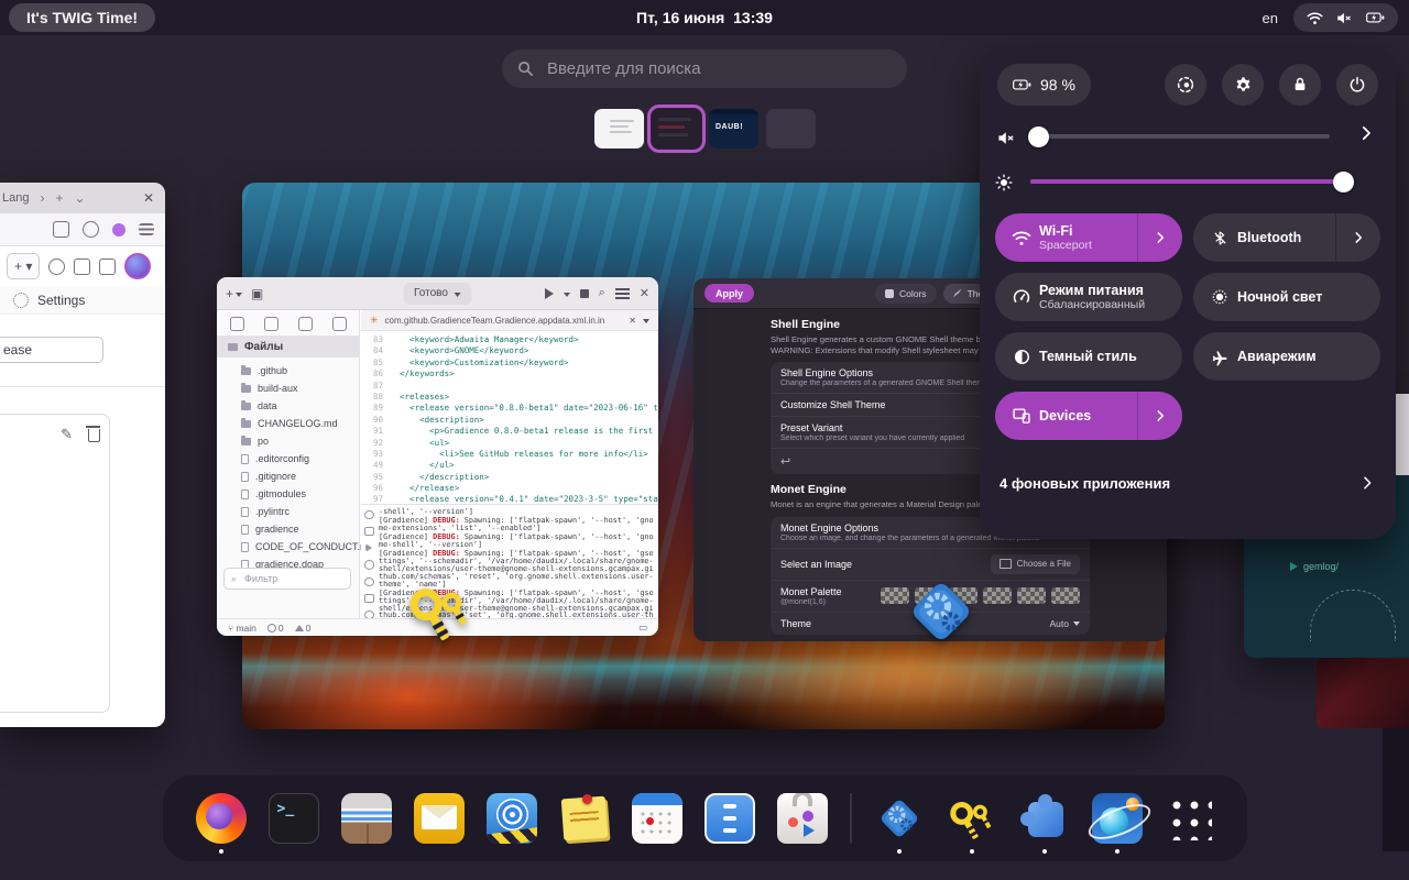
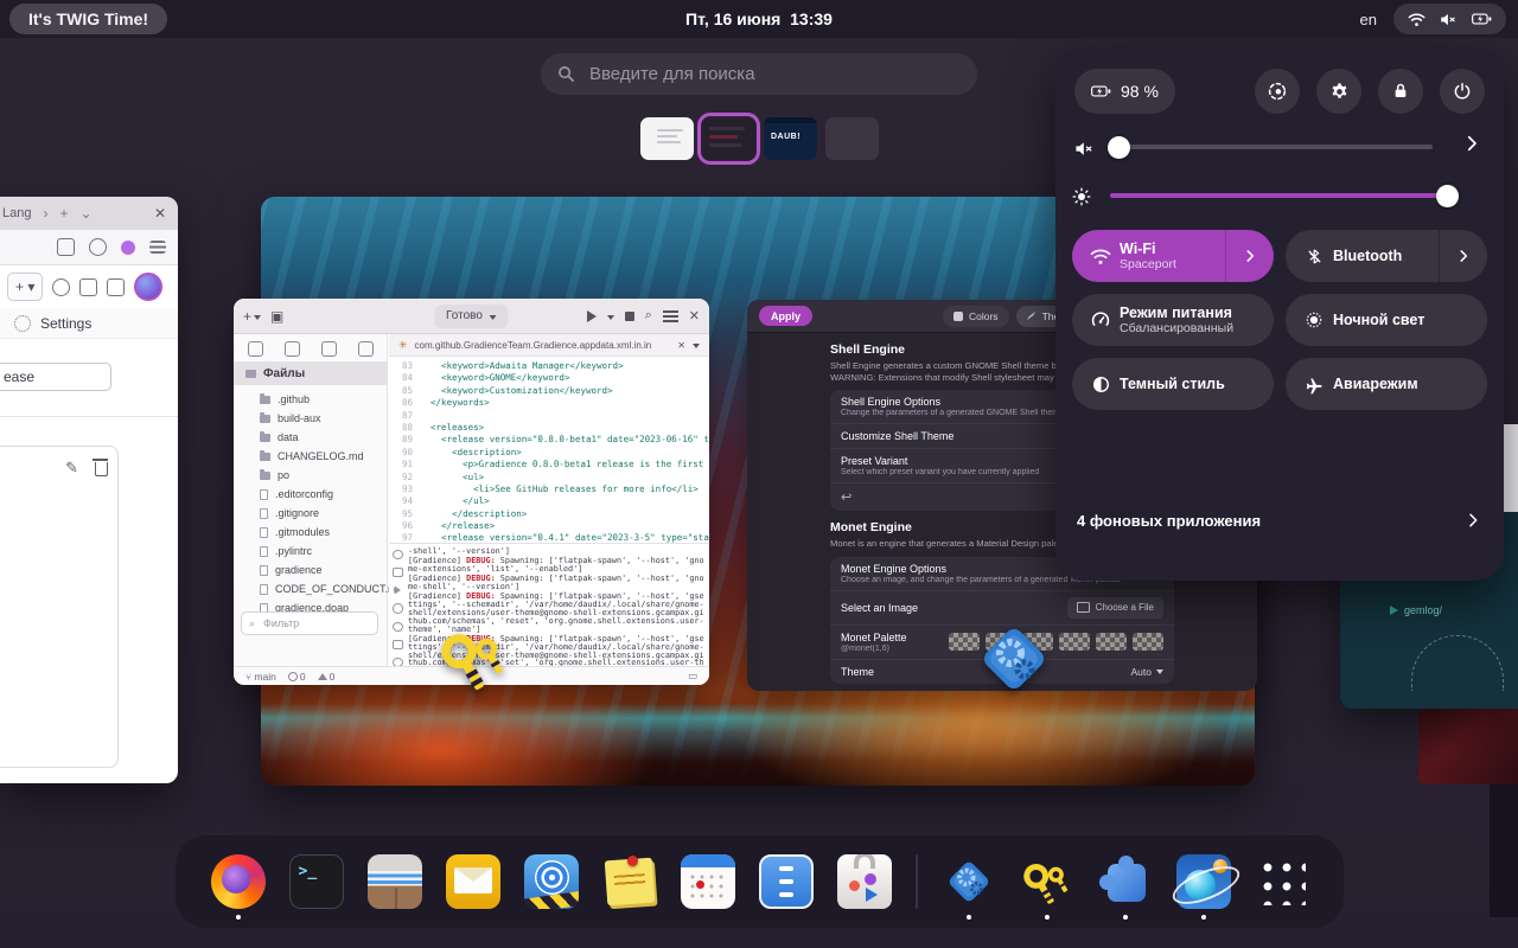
  Lang
  ›
  +
  ⌄
  ✕
  + ▾
  Settings
  ease
  ✎
  +
  ▣
  Готово
  ⌕
  ✕
  Файлы
  .github
  build-aux
  data
  CHANGELOG.md
  po
  .editorconfig
  .gitignore
  .gitmodules
  .pylintrc
  gradience
  CODE_OF_CONDUCT.
  gradience.doap
  ⌕
  Фильтр
  ✳
  com.github.GradienceTeam.Gradience.appdata.xml.in.in
  ✕
  83
  <keyword>Adwaita Manager</keyword>
  84
  <keyword>GNOME</keyword>
  85
  <keyword>Customization</keyword>
  86
  </keywords>
  87
  88
  <releases>
  89
  <release version="0.8.0-beta1" date="2023-06-16" t
  90
  <description>
  91
  <p>Gradience 0.8.0-beta1 release is the first
  92
  <ul>
  93
  <li>See GitHub releases for more info</li>
- 49
+ 94
  </ul>
  95
  </description>
  96
  </release>
  97
  <release version="0.4.1" date="2023-3-5" type="sta
  -shell', '--version']
  [Gradience] DEBUG: Spawning: ['flatpak-spawn', '--host', 'gnome-extensions', 'list', '--enabled']
  [Gradience] DEBUG: Spawning: ['flatpak-spawn', '--host', 'gnome-shell', '--version']
  [Gradience] DEBUG: Spawning: ['flatpak-spawn', '--host', 'gseshell/extensions/user-theme@gnome-shell-extensions.gcampax.github.com/schemas', 'reset', 'org.gnome.shell.extensions.user-theme', 'name']
  [Gradien EBU: Spawning: ['flatpak-spawn', '--host', 'gsettings' '--emdir', '/var/home/daudix/.local/share/gnome-shell/eensser-theme@gnome-shell-extensions.gcampax.github.commas' 'set', 'org.gnome.shell.extensions.user-th
  ⑂ main
  0
  0
  ▭
  Apply
  Colors
  Shell Engine
  WARNING: Extensions that modify Shell stylesheet may
  Shell Engine Options
  Customize Shell Theme
  Preset Variant
  ↩
  Monet Engine
  Monet is an engine that generates a Material Design pal
  Monet Engine Options
  Select an Image
  Choose a File
  Monet Palette
  Theme
  Auto
  gemlog/
  It's TWIG Time!
  Пт, 16 июня 13:39
  en
  Введите для поиска
  98 %
  Wi-Fi
  Spaceport
  Bluetooth
  Режим питания
  Сбалансированный
  Ночной свет
  Темный стиль
  Авиарежим
- Devices
  4 фоновых приложения
  >_
